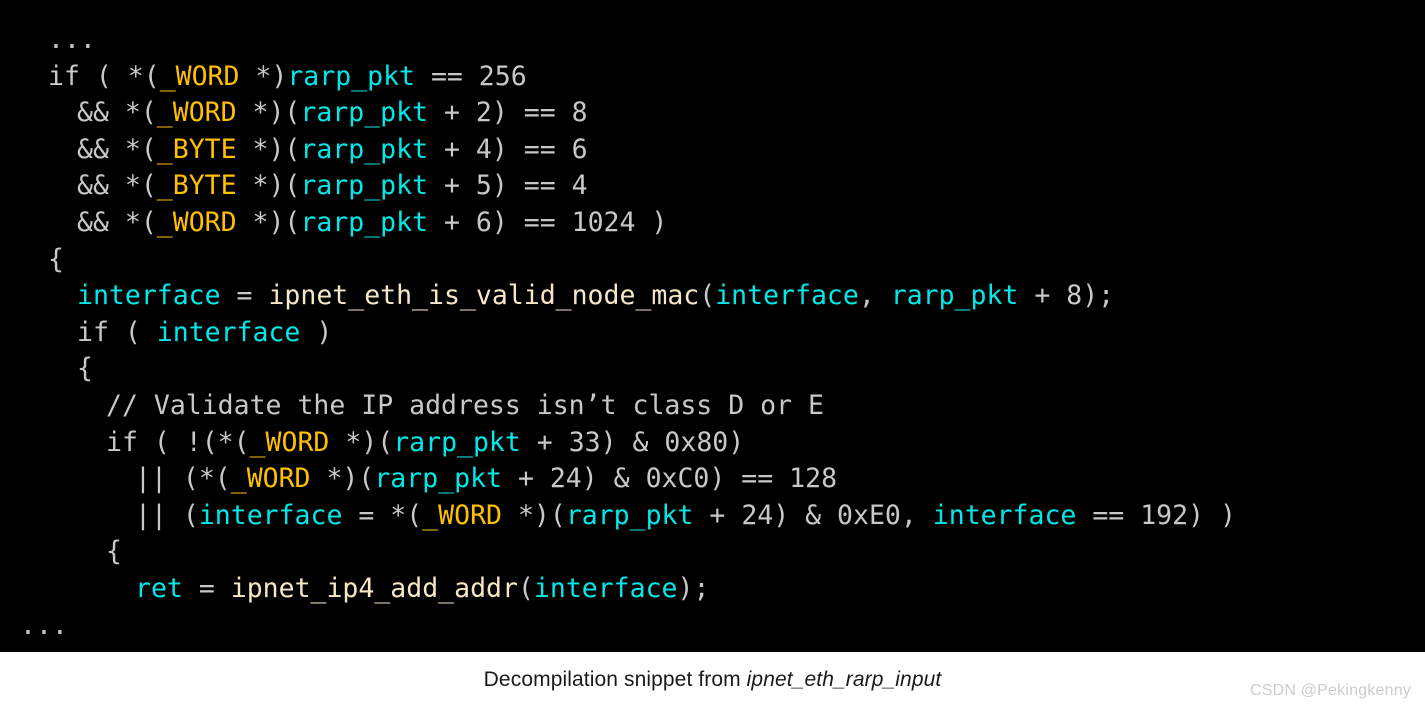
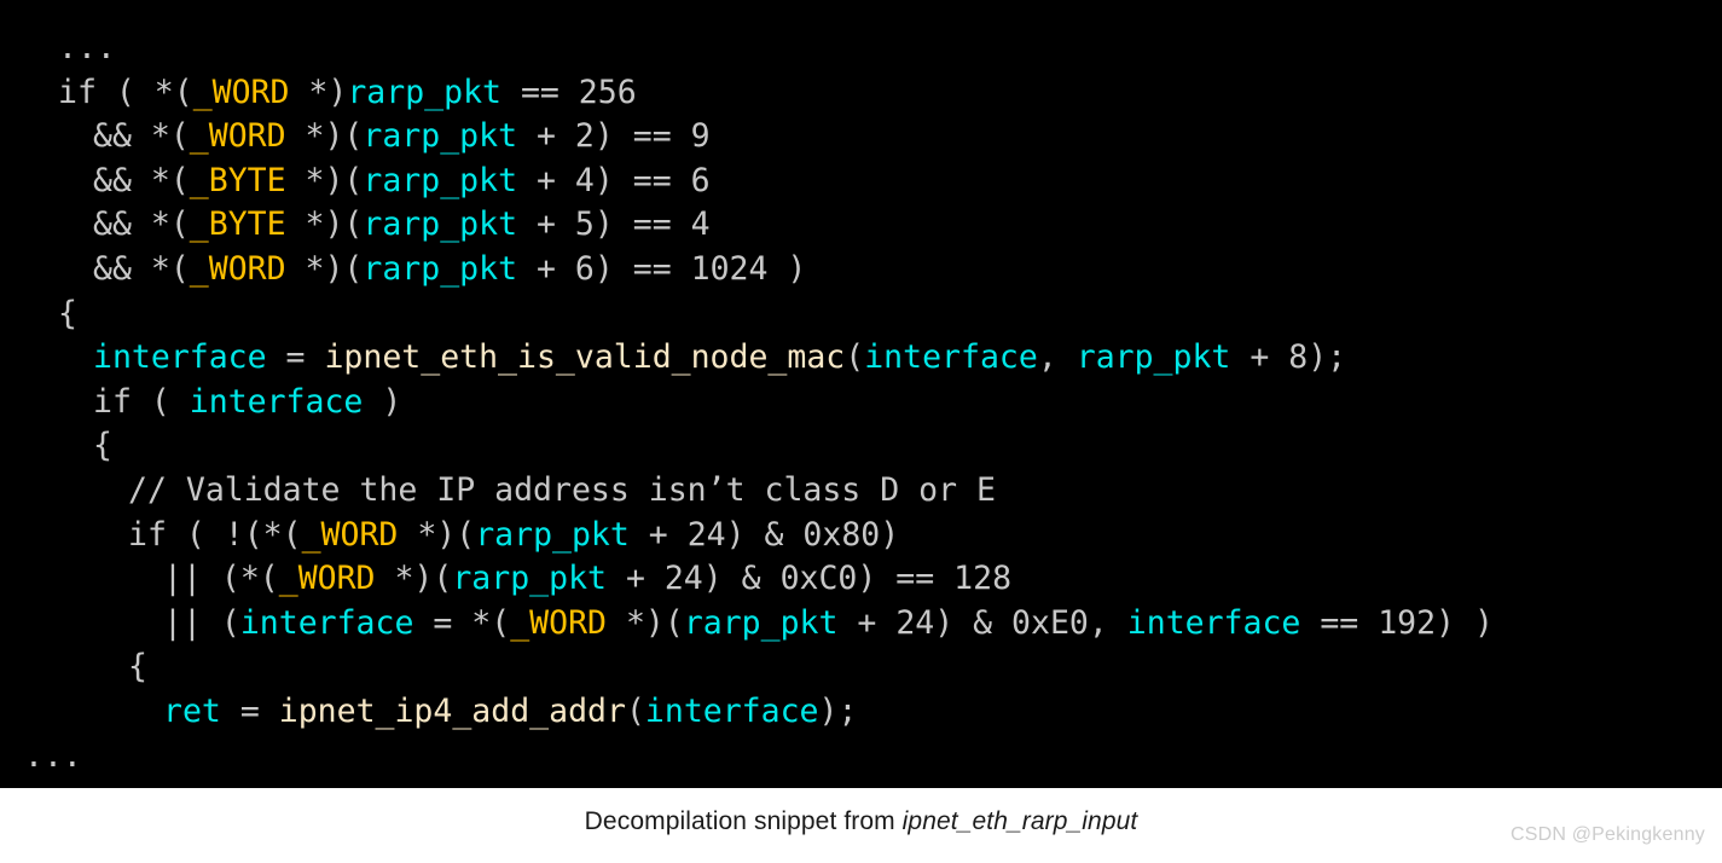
  ...
  if ( *(_WORD *)rarp_pkt == 256
- && *(_WORD *)(rarp_pkt + 2) == 8
+ && *(_WORD *)(rarp_pkt + 2) == 9
  && *(_BYTE *)(rarp_pkt + 4) == 6
  && *(_BYTE *)(rarp_pkt + 5) == 4
  && *(_WORD *)(rarp_pkt + 6) == 1024 )
  {
  interface = ipnet_eth_is_valid_node_mac(interface, rarp_pkt + 8);
  if ( interface )
  {
  // Validate the IP address isn’t class D or E
- if ( !(*(_WORD *)(rarp_pkt + 33) & 0x80)
+ if ( !(*(_WORD *)(rarp_pkt + 24) & 0x80)
  || (*(_WORD *)(rarp_pkt + 24) & 0xC0) == 128
  || (interface = *(_WORD *)(rarp_pkt + 24) & 0xE0, interface == 192) )
  {
  ret = ipnet_ip4_add_addr(interface);
  ...
  Decompilation snippet from ipnet_eth_rarp_input
  CSDN @Pekingkenny
